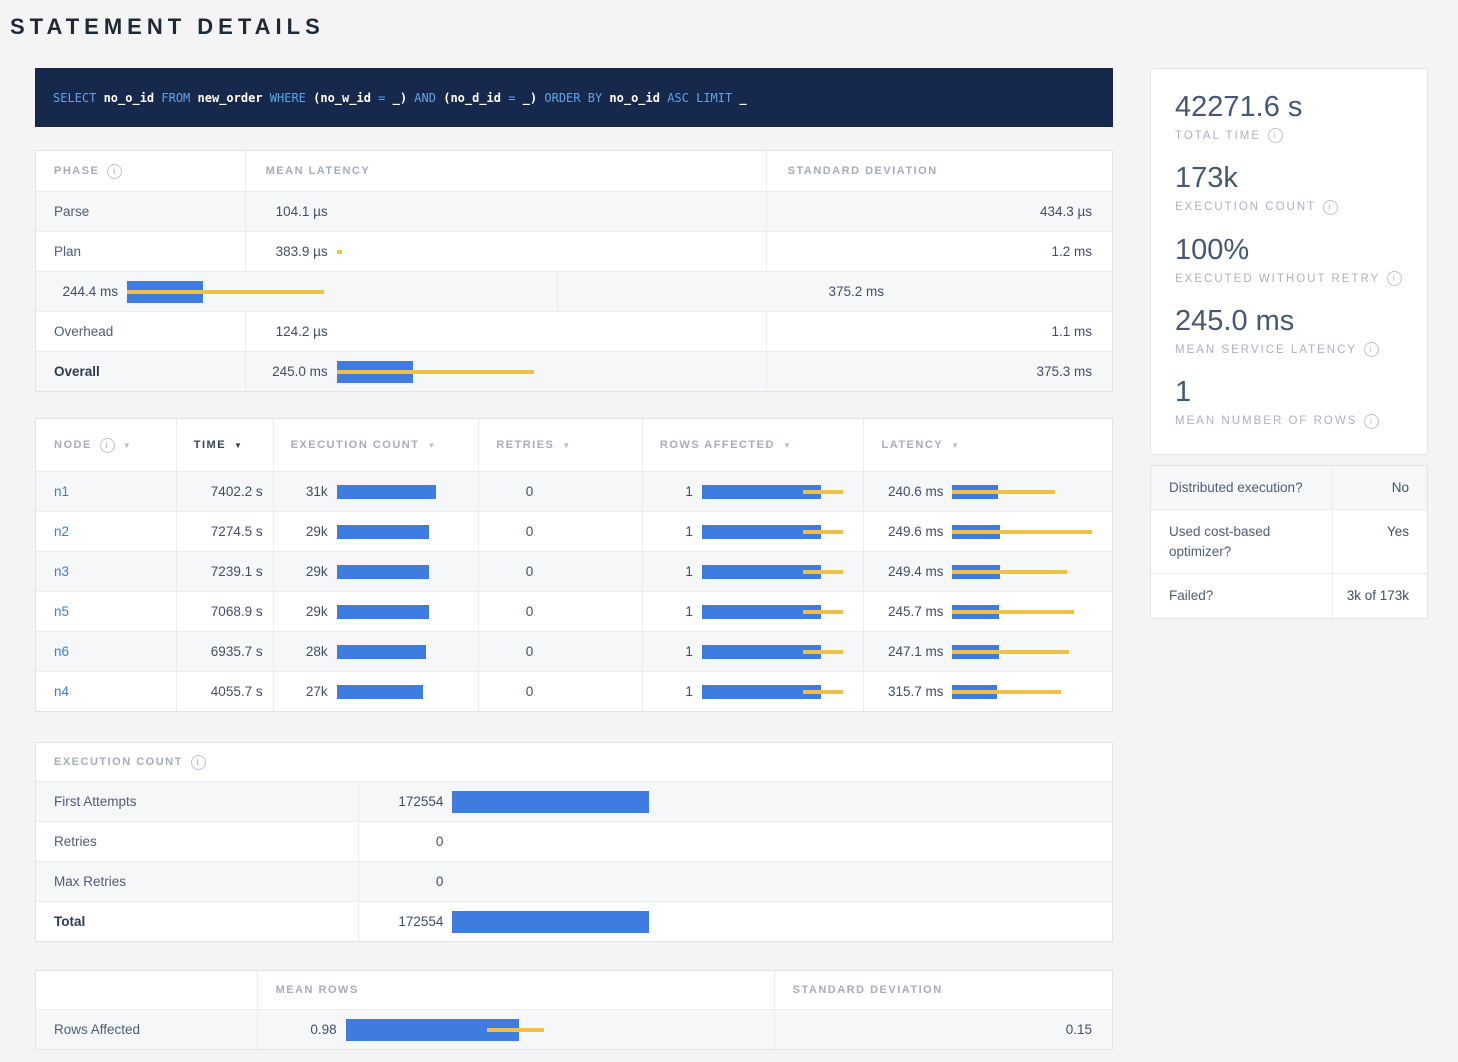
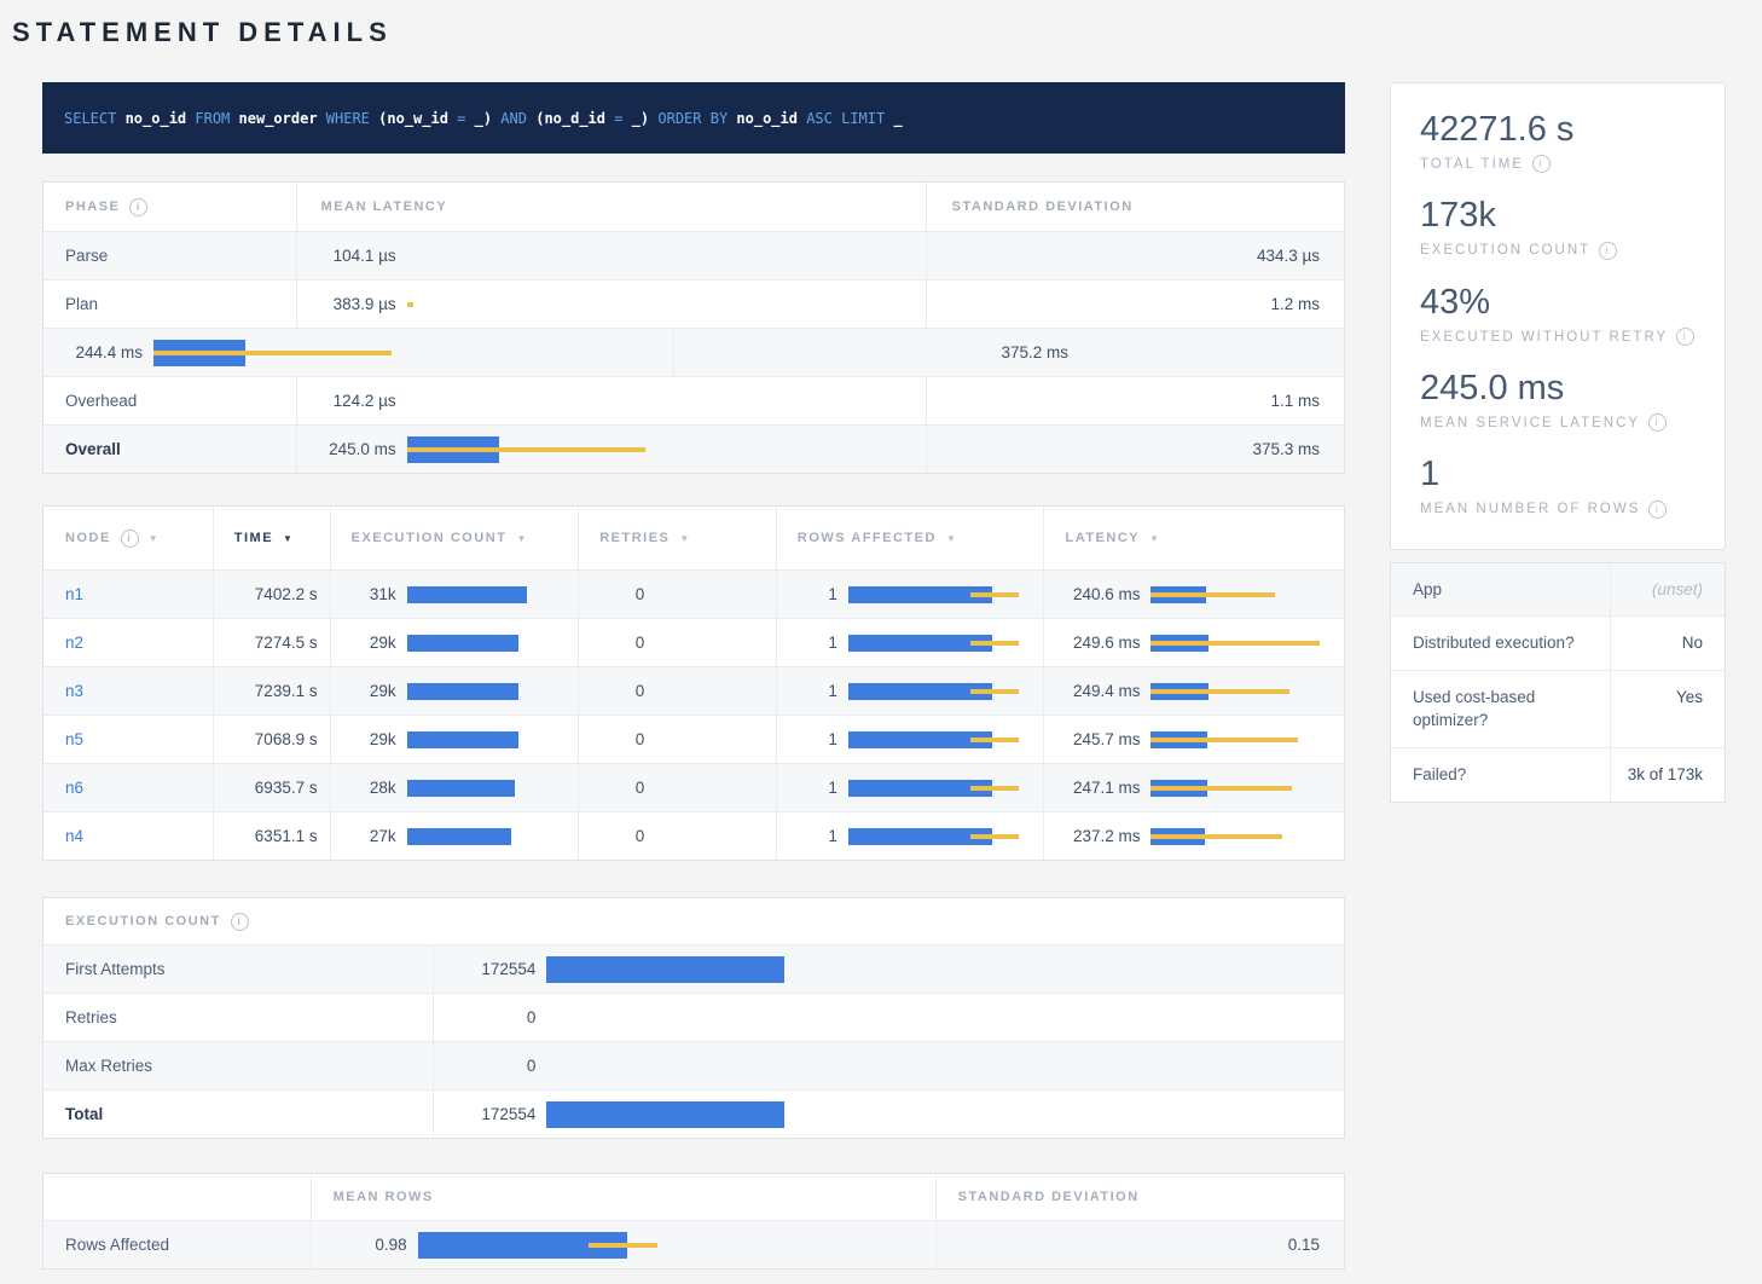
  STATEMENT DETAILS
  SELECT no_o_id FROM new_order WHERE (no_w_id = _) AND (no_d_id = _) ORDER BY no_o_id ASC LIMIT _
  PHASE
  i
  MEAN LATENCY
  STANDARD DEVIATION
  Parse
  104.1 µs
  434.3 µs
  Plan
  383.9 µs
  1.2 ms
  244.4 ms
  375.2 ms
  Overhead
  124.2 µs
  1.1 ms
  Overall
  245.0 ms
  375.3 ms
  NODE
  i
  ▼
  TIME
  ▼
  EXECUTION COUNT
  ▼
  RETRIES
  ▼
  ROWS AFFECTED
  ▼
  LATENCY
  ▼
  n1
  7402.2 s
  31k
  0
  1
  240.6 ms
  n2
  7274.5 s
  29k
  0
  1
  249.6 ms
  n3
  7239.1 s
  29k
  0
  1
  249.4 ms
  n5
  7068.9 s
  29k
  0
  1
  245.7 ms
  n6
  6935.7 s
  28k
  0
  1
  247.1 ms
  n4
- 4055.7 s
+ 6351.1 s
  27k
  0
  1
- 315.7 ms
+ 237.2 ms
  EXECUTION COUNT
  i
  First Attempts
  172554
  Retries
  0
  Max Retries
  0
  Total
  172554
  MEAN ROWS
  STANDARD DEVIATION
  Rows Affected
  0.98
  0.15
  42271.6 s
  TOTAL TIME
  i
  173k
  EXECUTION COUNT
  i
- 100%
+ 43%
  EXECUTED WITHOUT RETRY
  i
  245.0 ms
  MEAN SERVICE LATENCY
  i
  1
  MEAN NUMBER OF ROWS
  i
+ App
+ (unset)
  Distributed execution?
  No
  Used cost-based optimizer?
  Yes
  Failed?
  3k of 173k
